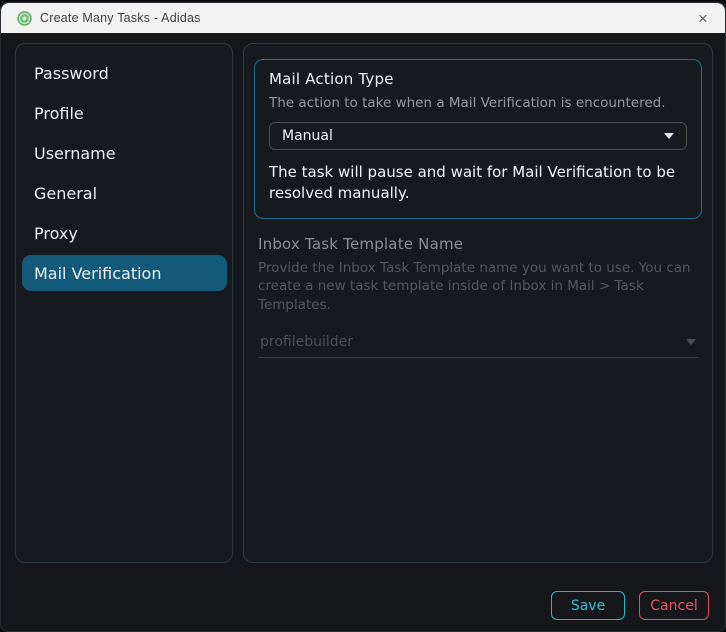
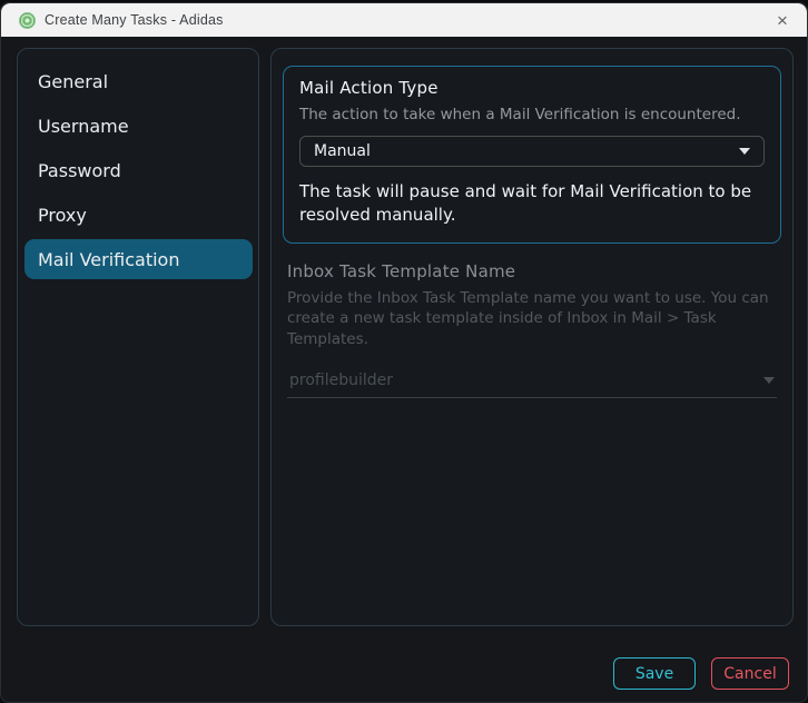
  Create Many Tasks - Adidas
  ×
- Password
+ General
- Profile
  Username
- General
+ Password
  Proxy
  Mail Verification
  Mail Action Type
  The action to take when a Mail Verification is encountered.
  Manual
  The task will pause and wait for Mail Verification to be resolved manually.
  Inbox Task Template Name
  Provide the Inbox Task Template name you want to use. You can create a new task template inside of Inbox in Mail > Task Templates.
  profilebuilder
  Save
  Cancel
